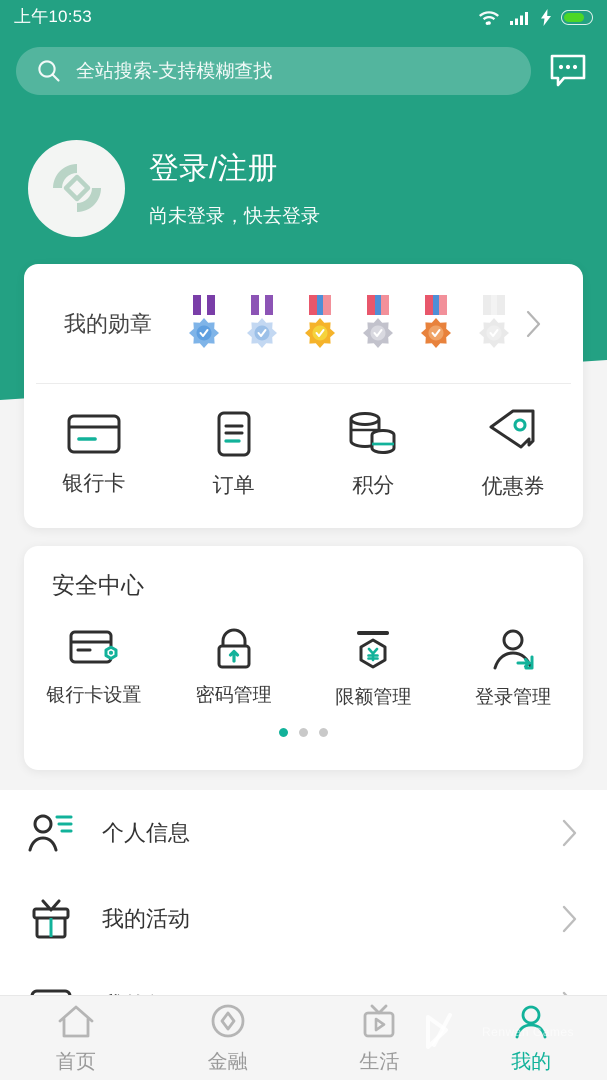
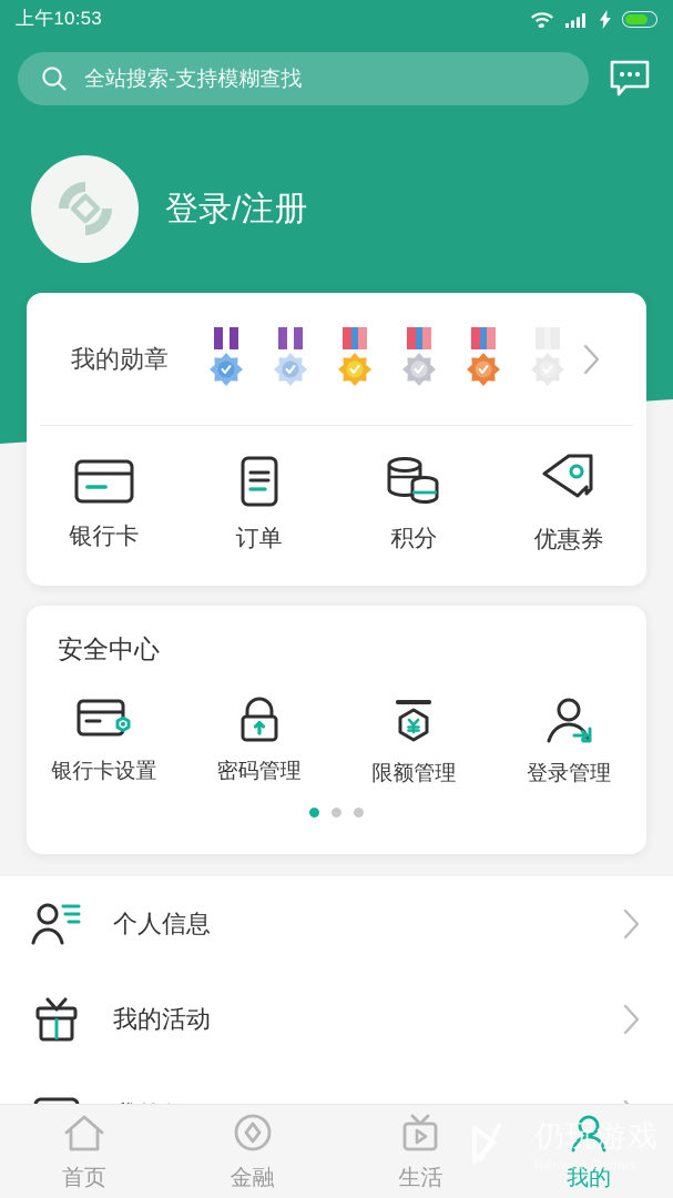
  上午10:53
  全站搜索-支持模糊查找
  登录/注册
- 尚未登录，快去登录
  我的勋章
  银行卡
  订单
  积分
  优惠券
  安全中心
  银行卡设置
  密码管理
  限额管理
  登录管理
  个人信息
  我的活动
  首页
  金融
  生活
  我的
+ 仍玩游戏
  Renwan Games
